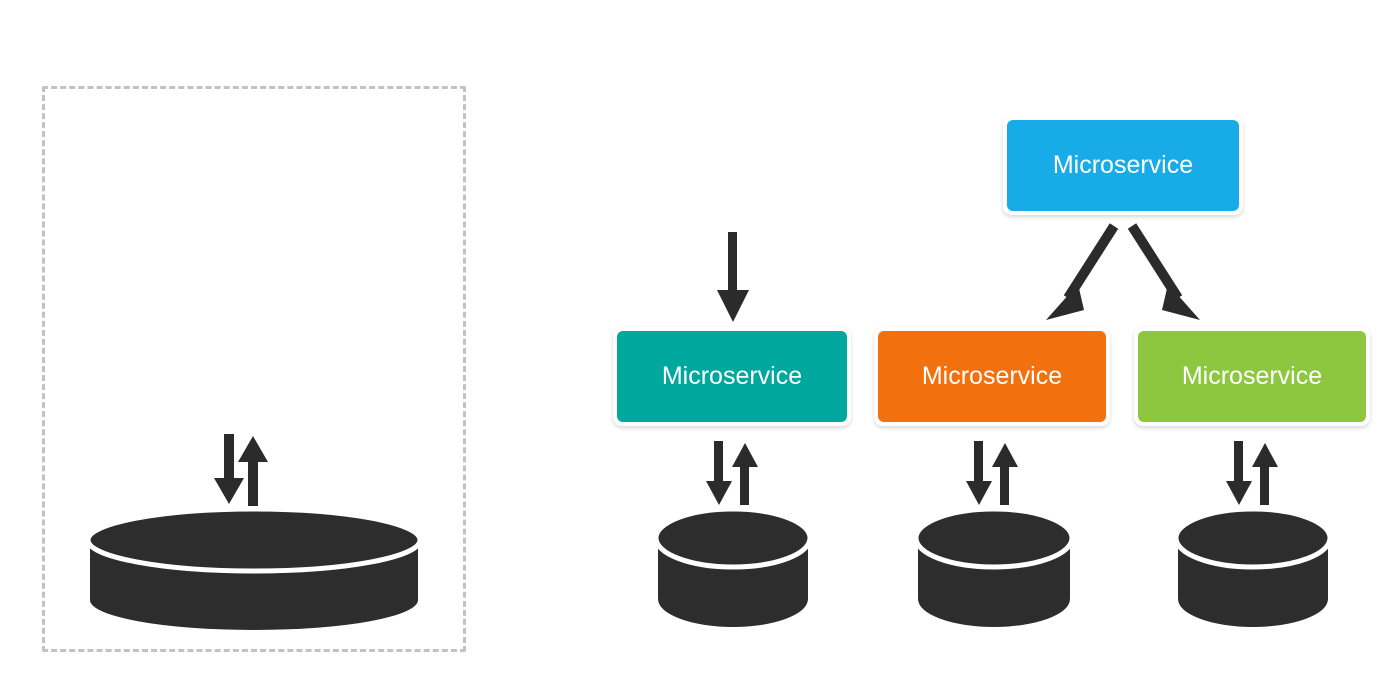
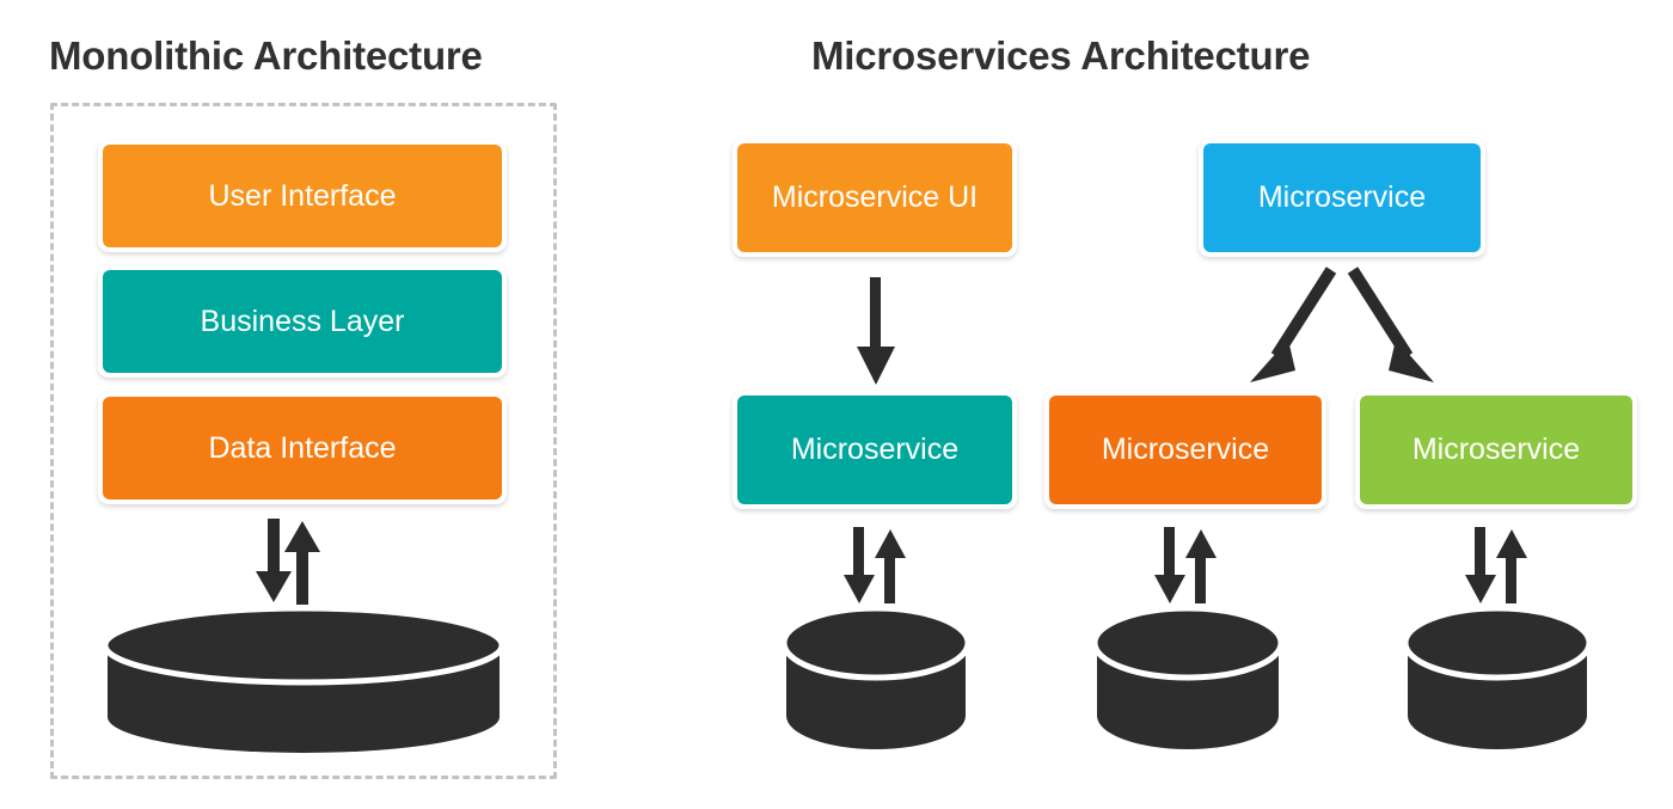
+ Monolithic Architecture
+ User Interface
+ Business Layer
+ Data Interface
+ Microservices Architecture
+ Microservice UI
  Microservice
  Microservice
  Microservice
  Microservice
